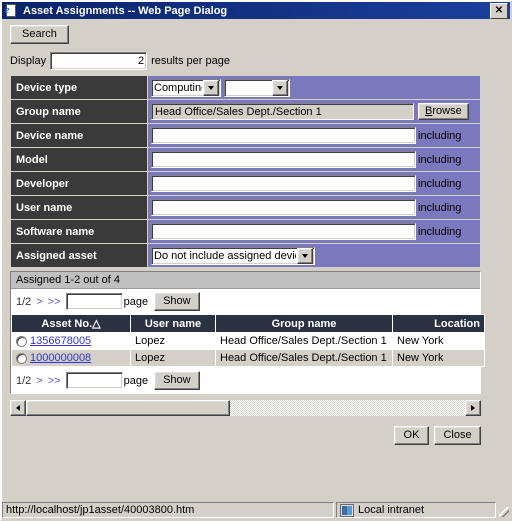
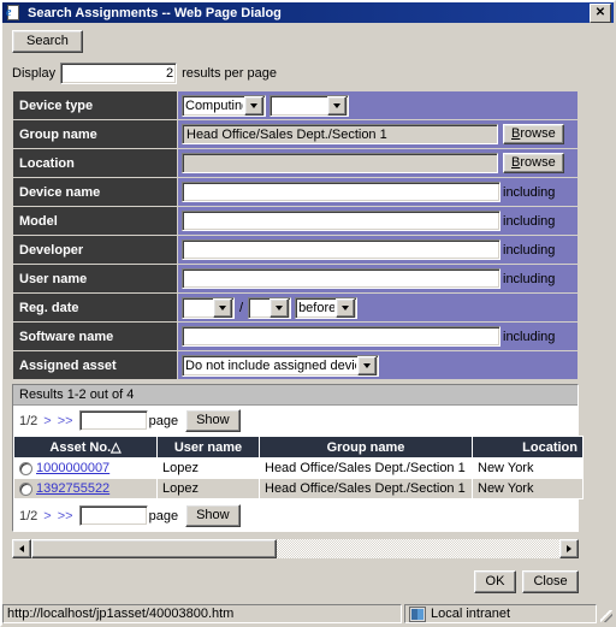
  e
- Asset Assignments -- Web Page Dialog
+ Search Assignments -- Web Page Dialog
  ✕
  Search
  Display
  2
  results per page
  Device type	Computin
  Group name	Head Office/Sales Dept./Section 1 Browse
+ Location	Browse
  Device name	including
  Model	including
  Developer	including
  User name	including
+ Reg. date	/ before
  Software name	including
  Assigned asset	Do not include assigned devi
- Assigned 1-2 out of 4
+ Results 1-2 out of 4
  1/2
  >
  >>
  page
  Show
  Asset No.△	User name	Group name	Location
- 1356678005		Lopez	Head Office/Sales Dept./Section 1	New York
+ 1000000007		Lopez	Head Office/Sales Dept./Section 1	New York
- 1000000008		Lopez	Head Office/Sales Dept./Section 1	New York
+ 1392755522		Lopez	Head Office/Sales Dept./Section 1	New York
  1/2
  >
  >>
  page
  Show
  OK
  Close
  http://localhost/jp1asset/40003800.htm
  Local intranet
